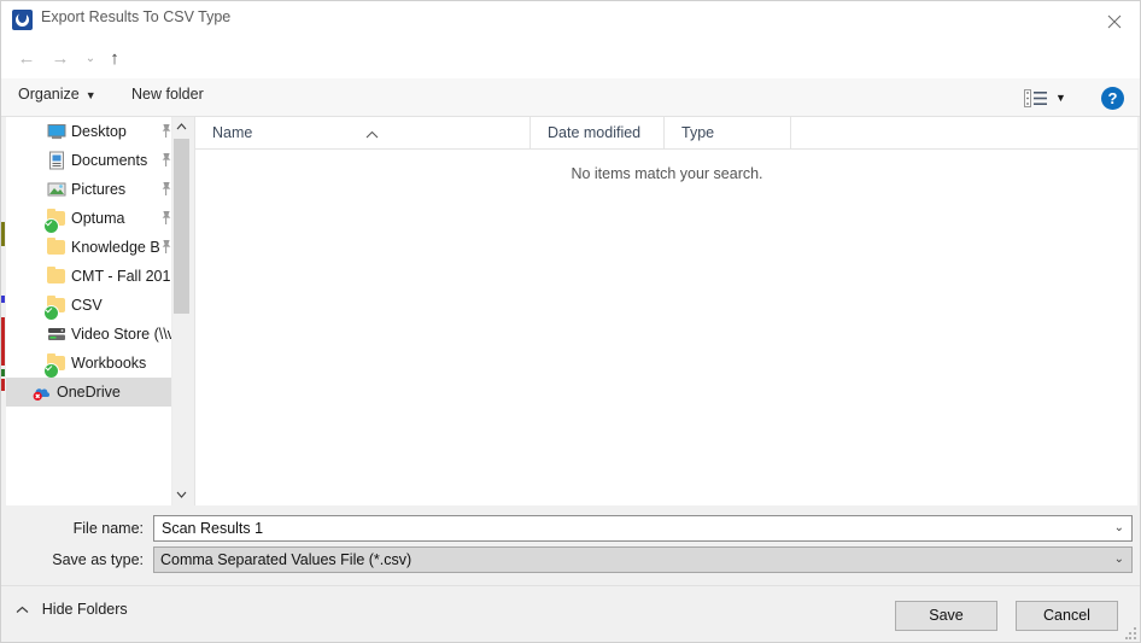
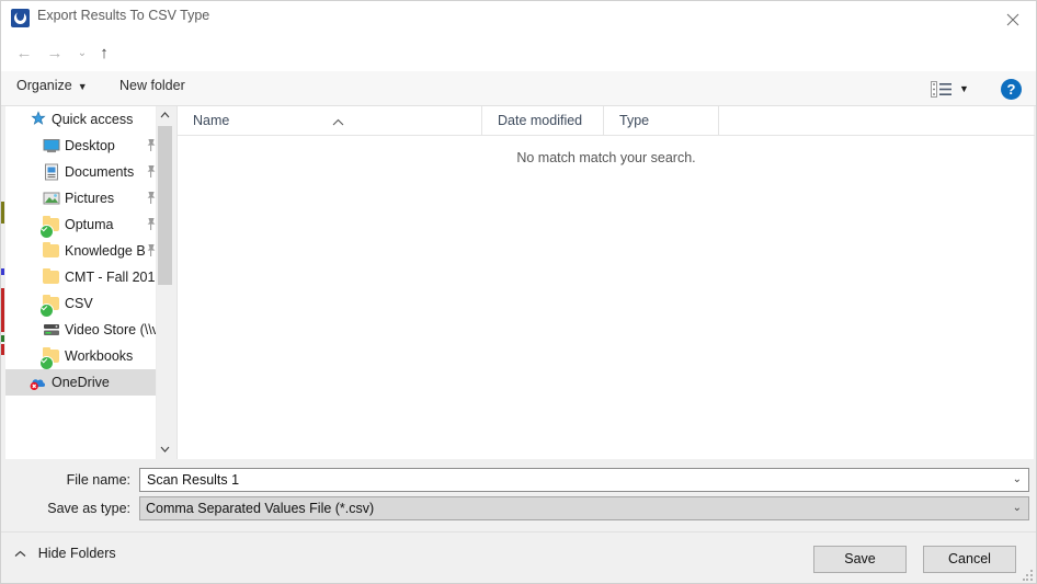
  Export Results To CSV Type
  ←
  →
  ⌄
  ↑
  Organize ▼
  New folder
  ▼
  ?
+ Quick access
  Desktop
  Documents
  Pictures
  Optuma
  Knowledge B
  CMT - Fall 201
  CSV
  Video Store (\\
  Workbooks
  OneDrive
  Name
  Date modified
  Type
- No items match your search.
+ No match match your search.
  File name:
  Scan Results 1
  ⌄
  Save as type:
  Comma Separated Values File (*.csv)
  ⌄
  Hide Folders
  Save
  Cancel
